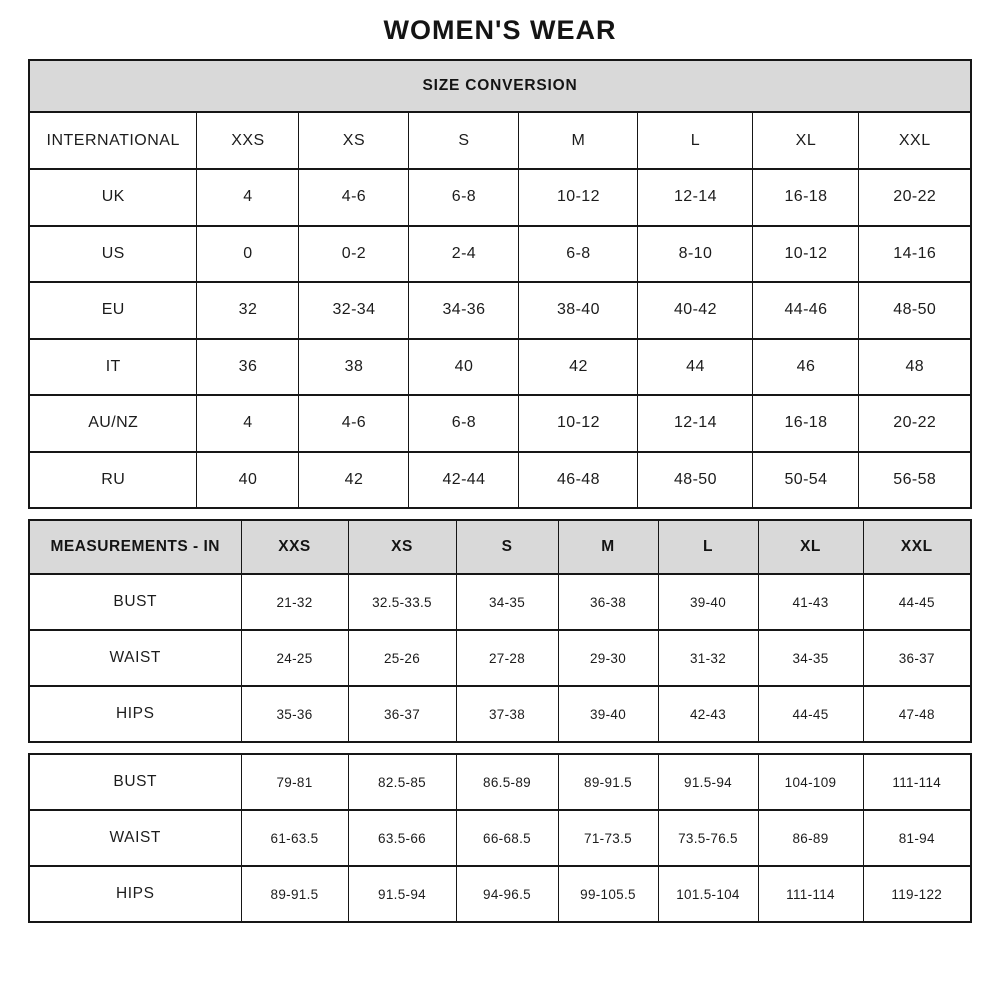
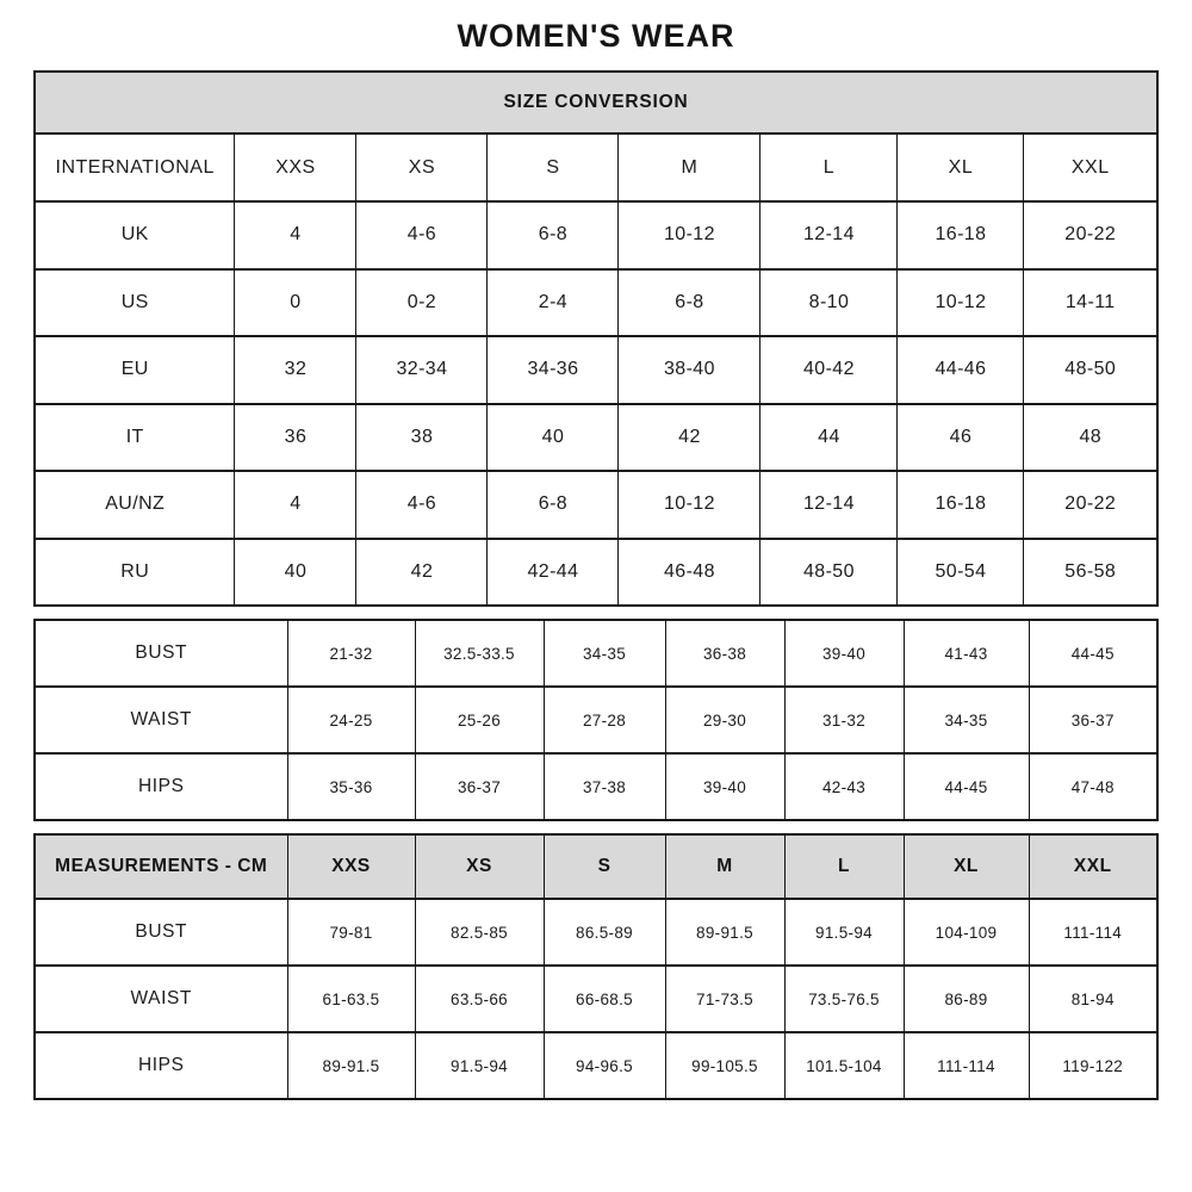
  WOMEN'S WEAR
  SIZE CONVERSION
  INTERNATIONAL	XXS	XS	S	M	L	XL	XXL
  UK	4	4-6	6-8	10-12	12-14	16-18	20-22
- US	0	0-2	2-4	6-8	8-10	10-12	14-16
+ US	0	0-2	2-4	6-8	8-10	10-12	14-11
  EU	32	32-34	34-36	38-40	40-42	44-46	48-50
  IT	36	38	40	42	44	46	48
  AU/NZ	4	4-6	6-8	10-12	12-14	16-18	20-22
  RU	40	42	42-44	46-48	48-50	50-54	56-58
- MEASUREMENTS - IN	XXS	XS	S	M	L	XL	XXL
  BUST	21-32	32.5-33.5	34-35	36-38	39-40	41-43	44-45
  WAIST	24-25	25-26	27-28	29-30	31-32	34-35	36-37
  HIPS	35-36	36-37	37-38	39-40	42-43	44-45	47-48
+ MEASUREMENTS - CM	XXS	XS	S	M	L	XL	XXL
  BUST	79-81	82.5-85	86.5-89	89-91.5	91.5-94	104-109	111-114
  WAIST	61-63.5	63.5-66	66-68.5	71-73.5	73.5-76.5	86-89	81-94
  HIPS	89-91.5	91.5-94	94-96.5	99-105.5	101.5-104	111-114	119-122
